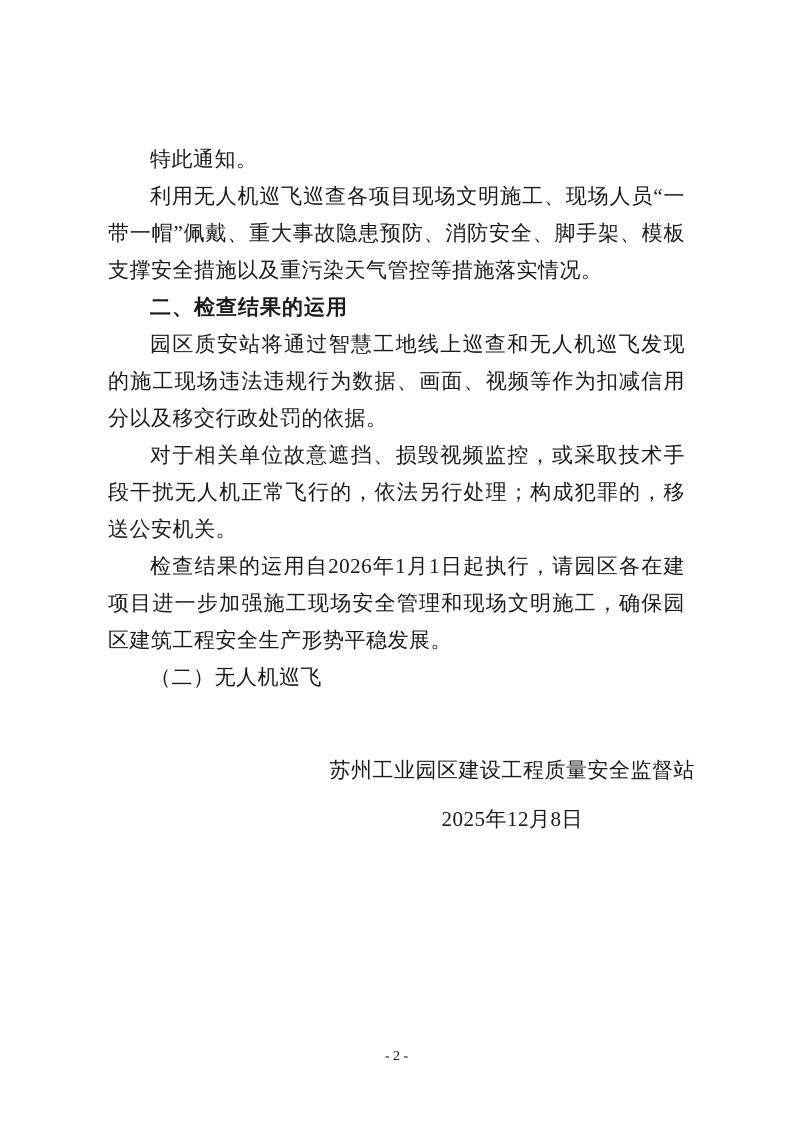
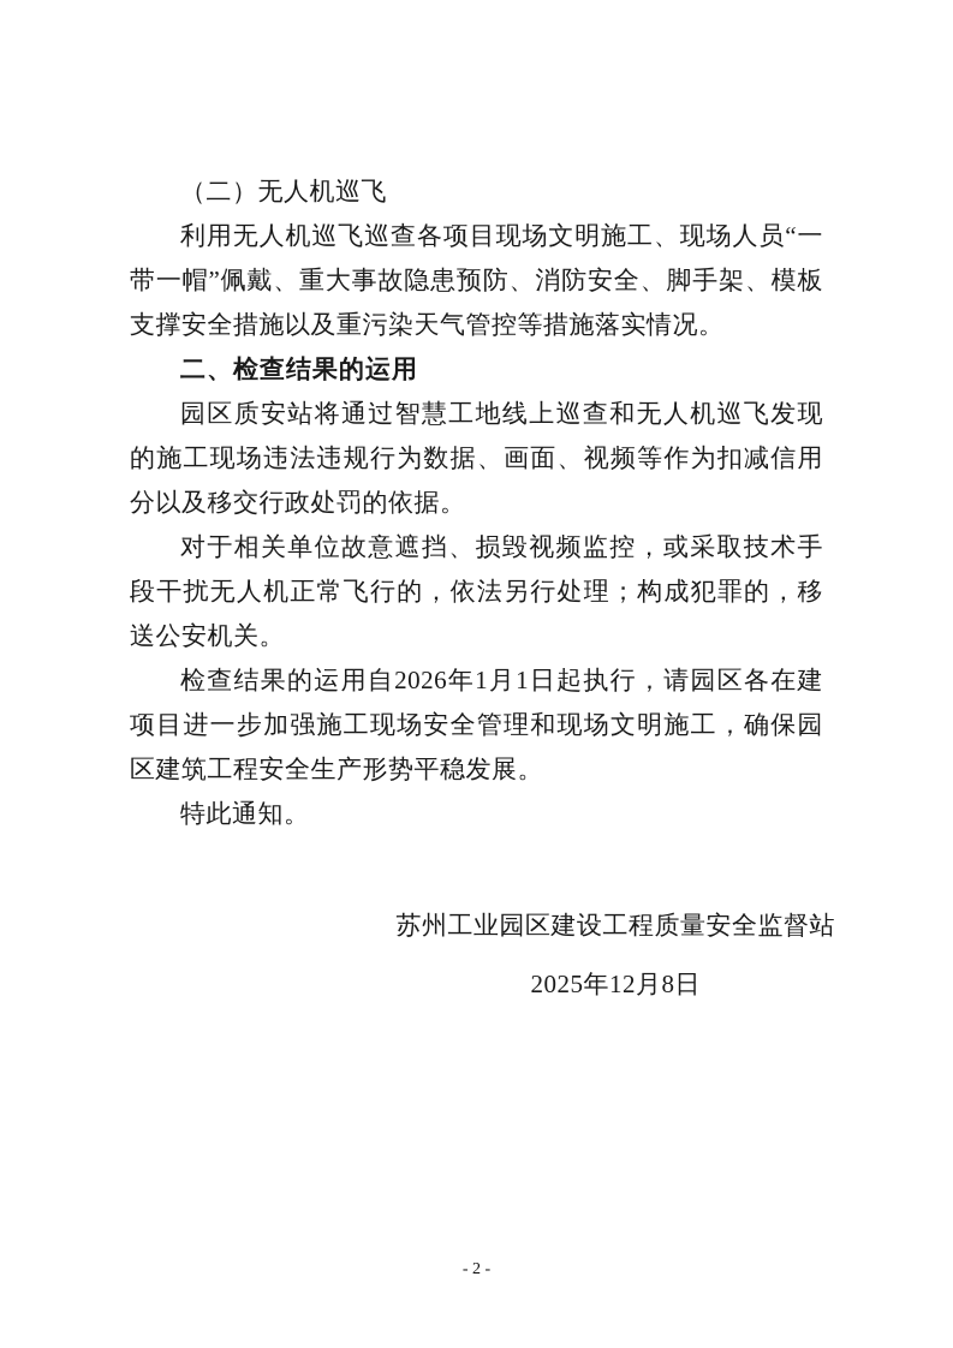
- 特此通知。
+ （二）无人机巡飞
  利用无人机巡飞巡查各项目现场文明施工、现场人员“一带一帽”佩戴、重大事故隐患预防、消防安全、脚手架、模板支撑安全措施以及重污染天气管控等措施落实情况。
  二、检查结果的运用
  园区质安站将通过智慧工地线上巡查和无人机巡飞发现的施工现场违法违规行为数据、画面、视频等作为扣减信用分以及移交行政处罚的依据。
  对于相关单位故意遮挡、损毁视频监控，或采取技术手段干扰无人机正常飞行的，依法另行处理；构成犯罪的，移送公安机关。
  检查结果的运用自2026年1月1日起执行，请园区各在建项目进一步加强施工现场安全管理和现场文明施工，确保园区建筑工程安全生产形势平稳发展。
- （二）无人机巡飞
+ 特此通知。
  苏州工业园区建设工程质量安全监督站
  2025年12月8日
  - 2 -
